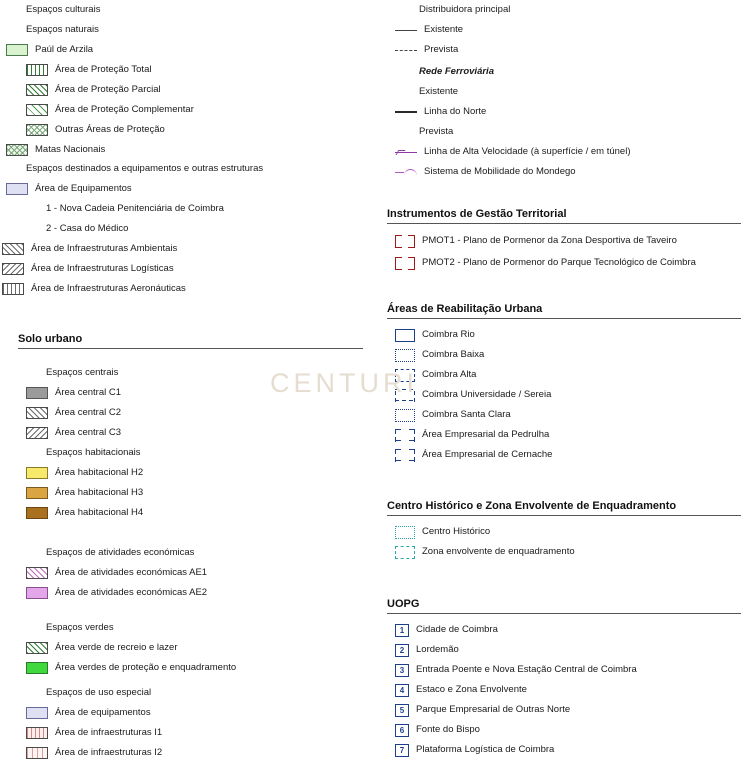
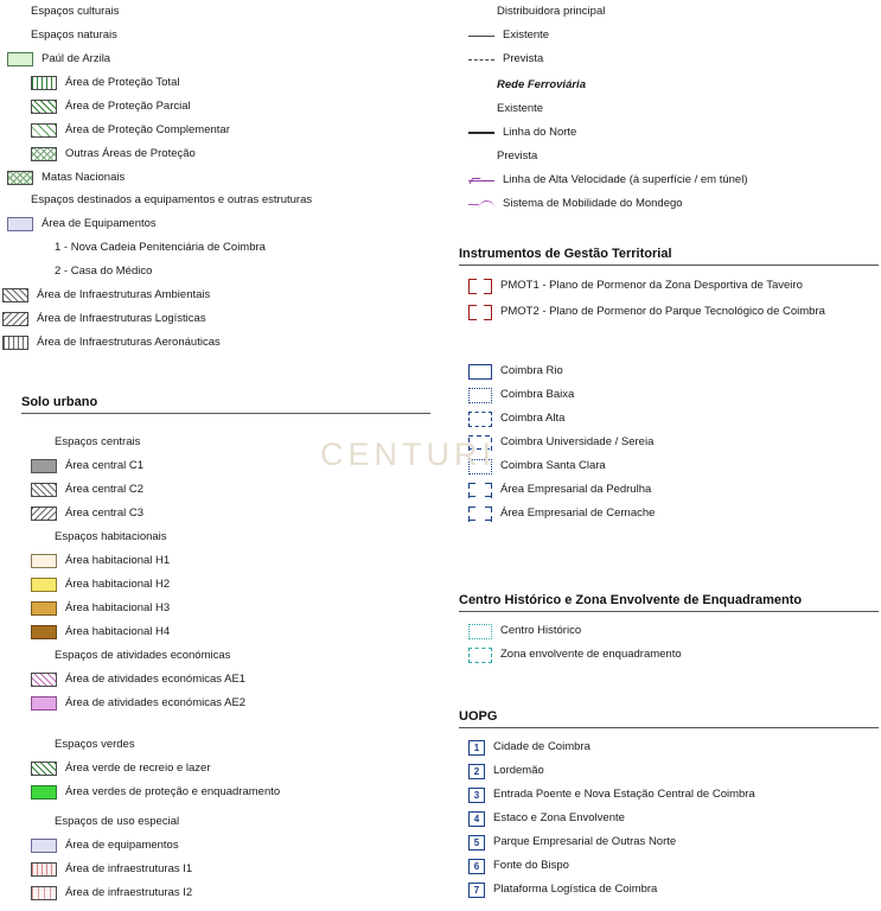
  CENTURI
  Espaços culturais
  Espaços naturais
  Paúl de Arzila
  Área de Proteção Total
  Área de Proteção Parcial
  Área de Proteção Complementar
  Outras Áreas de Proteção
  Matas Nacionais
  Espaços destinados a equipamentos e outras estruturas
  Área de Equipamentos
  1 - Nova Cadeia Penitenciária de Coimbra
  2 - Casa do Médico
  Área de Infraestruturas Ambientais
  Área de Infraestruturas Logísticas
  Área de Infraestruturas Aeronáuticas
  Solo urbano
  Espaços centrais
  Área central C1
  Área central C2
  Área central C3
  Espaços habitacionais
+ Área habitacional H1
  Área habitacional H2
  Área habitacional H3
  Área habitacional H4
  Espaços de atividades económicas
  Área de atividades económicas AE1
  Área de atividades económicas AE2
  Espaços verdes
  Área verde de recreio e lazer
  Área verdes de proteção e enquadramento
  Espaços de uso especial
  Área de equipamentos
  Área de infraestruturas I1
  Área de infraestruturas I2
  Distribuidora principal
  Existente
  Prevista
  Rede Ferroviária
  Existente
  Linha do Norte
  Prevista
  Linha de Alta Velocidade (à superfície / em túnel)
  Sistema de Mobilidade do Mondego
  Instrumentos de Gestão Territorial
  PMOT1 - Plano de Pormenor da Zona Desportiva de Taveiro
  PMOT2 - Plano de Pormenor do Parque Tecnológico de Coimbra
- Áreas de Reabilitação Urbana
  Coimbra Rio
  Coimbra Baixa
  Coimbra Alta
  Coimbra Universidade / Sereia
  Coimbra Santa Clara
  Área Empresarial da Pedrulha
  Área Empresarial de Cernache
  Centro Histórico e Zona Envolvente de Enquadramento
  Centro Histórico
  Zona envolvente de enquadramento
  UOPG
  1
  Cidade de Coimbra
  2
  Lordemão
  3
  Entrada Poente e Nova Estação Central de Coimbra
  4
  Estaco e Zona Envolvente
  5
  Parque Empresarial de Outras Norte
  6
  Fonte do Bispo
  7
  Plataforma Logística de Coimbra
